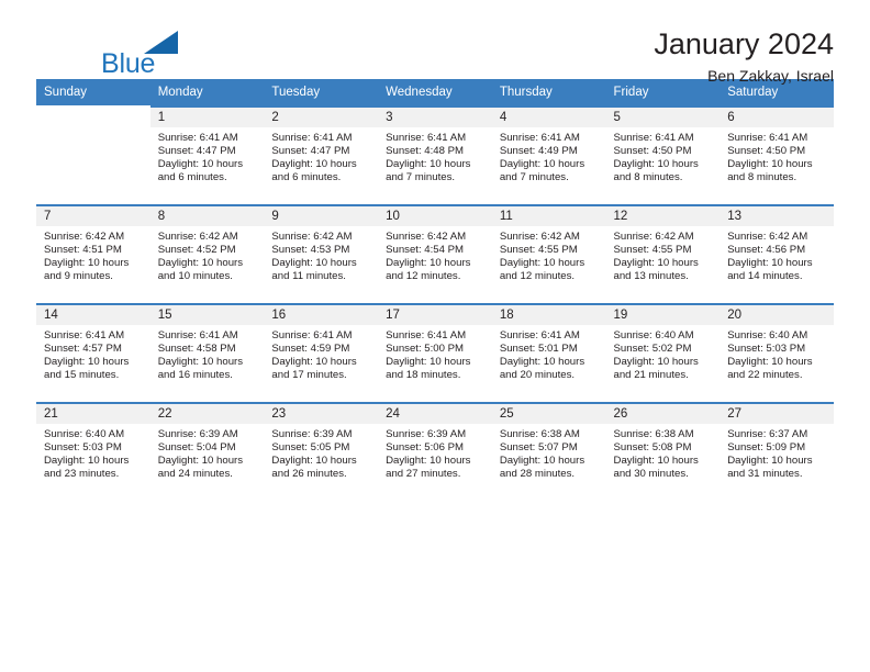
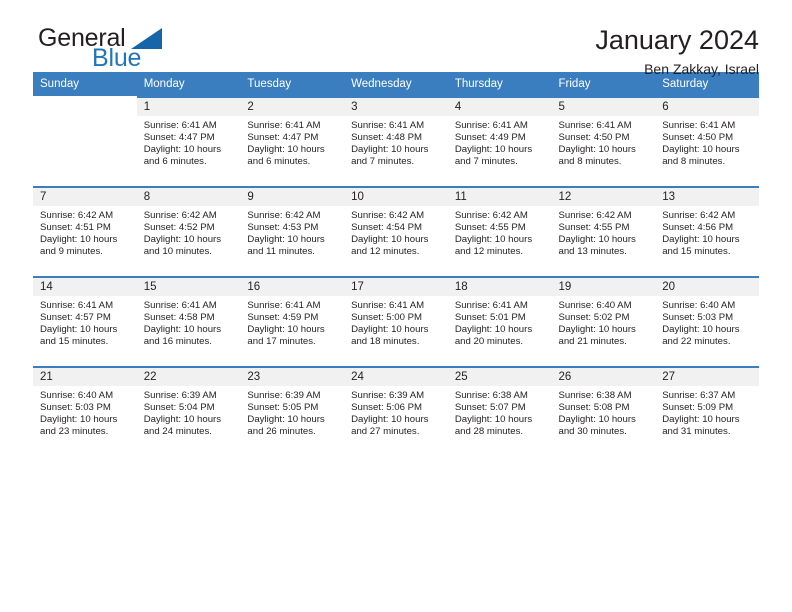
+ General
  Blue
  January 2024
  Ben Zakkay, Israel
  Sunday	Monday	Tuesday	Wednesday	Thursday	Friday	Saturday
  	1 Sunrise: 6:41 AM Sunset: 4:47 PM Daylight: 10 hours and 6 minutes.	2 Sunrise: 6:41 AM Sunset: 4:47 PM Daylight: 10 hours and 6 minutes.	3 Sunrise: 6:41 AM Sunset: 4:48 PM Daylight: 10 hours and 7 minutes.	4 Sunrise: 6:41 AM Sunset: 4:49 PM Daylight: 10 hours and 7 minutes.	5 Sunrise: 6:41 AM Sunset: 4:50 PM Daylight: 10 hours and 8 minutes.	6 Sunrise: 6:41 AM Sunset: 4:50 PM Daylight: 10 hours and 8 minutes.
- 7 Sunrise: 6:42 AM Sunset: 4:51 PM Daylight: 10 hours and 9 minutes.	8 Sunrise: 6:42 AM Sunset: 4:52 PM Daylight: 10 hours and 10 minutes.	9 Sunrise: 6:42 AM Sunset: 4:53 PM Daylight: 10 hours and 11 minutes.	10 Sunrise: 6:42 AM Sunset: 4:54 PM Daylight: 10 hours and 12 minutes.	11 Sunrise: 6:42 AM Sunset: 4:55 PM Daylight: 10 hours and 12 minutes.	12 Sunrise: 6:42 AM Sunset: 4:55 PM Daylight: 10 hours and 13 minutes.	13 Sunrise: 6:42 AM Sunset: 4:56 PM Daylight: 10 hours and 14 minutes.
+ 7 Sunrise: 6:42 AM Sunset: 4:51 PM Daylight: 10 hours and 9 minutes.	8 Sunrise: 6:42 AM Sunset: 4:52 PM Daylight: 10 hours and 10 minutes.	9 Sunrise: 6:42 AM Sunset: 4:53 PM Daylight: 10 hours and 11 minutes.	10 Sunrise: 6:42 AM Sunset: 4:54 PM Daylight: 10 hours and 12 minutes.	11 Sunrise: 6:42 AM Sunset: 4:55 PM Daylight: 10 hours and 12 minutes.	12 Sunrise: 6:42 AM Sunset: 4:55 PM Daylight: 10 hours and 13 minutes.	13 Sunrise: 6:42 AM Sunset: 4:56 PM Daylight: 10 hours and 15 minutes.
  14 Sunrise: 6:41 AM Sunset: 4:57 PM Daylight: 10 hours and 15 minutes.	15 Sunrise: 6:41 AM Sunset: 4:58 PM Daylight: 10 hours and 16 minutes.	16 Sunrise: 6:41 AM Sunset: 4:59 PM Daylight: 10 hours and 17 minutes.	17 Sunrise: 6:41 AM Sunset: 5:00 PM Daylight: 10 hours and 18 minutes.	18 Sunrise: 6:41 AM Sunset: 5:01 PM Daylight: 10 hours and 20 minutes.	19 Sunrise: 6:40 AM Sunset: 5:02 PM Daylight: 10 hours and 21 minutes.	20 Sunrise: 6:40 AM Sunset: 5:03 PM Daylight: 10 hours and 22 minutes.
  21 Sunrise: 6:40 AM Sunset: 5:03 PM Daylight: 10 hours and 23 minutes.	22 Sunrise: 6:39 AM Sunset: 5:04 PM Daylight: 10 hours and 24 minutes.	23 Sunrise: 6:39 AM Sunset: 5:05 PM Daylight: 10 hours and 26 minutes.	24 Sunrise: 6:39 AM Sunset: 5:06 PM Daylight: 10 hours and 27 minutes.	25 Sunrise: 6:38 AM Sunset: 5:07 PM Daylight: 10 hours and 28 minutes.	26 Sunrise: 6:38 AM Sunset: 5:08 PM Daylight: 10 hours and 30 minutes.	27 Sunrise: 6:37 AM Sunset: 5:09 PM Daylight: 10 hours and 31 minutes.
